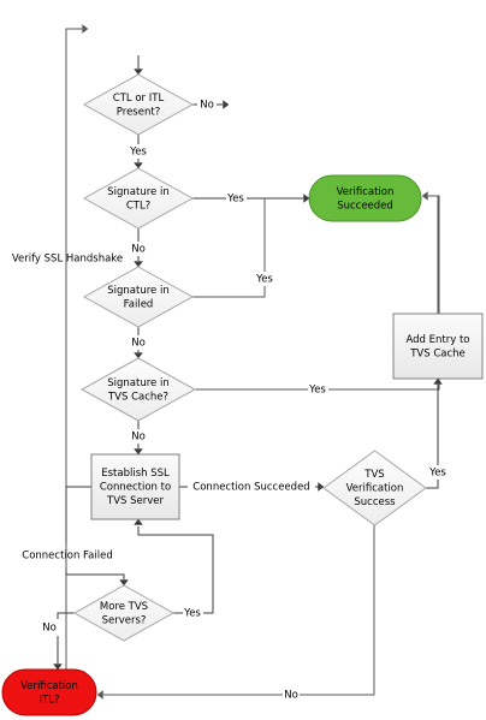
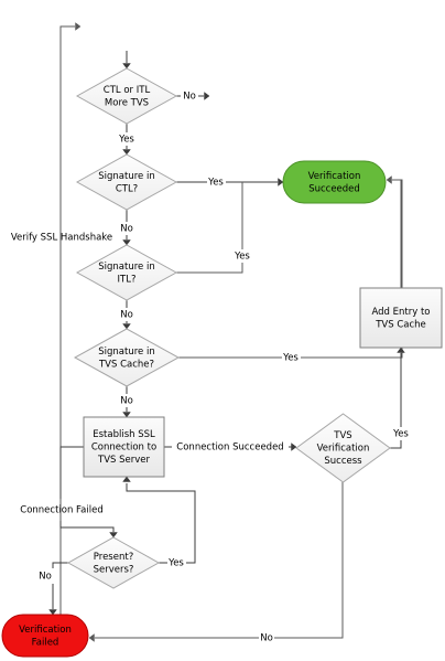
  CTL or ITL
- Present?
+ More TVS
  Signature in
  CTL?
  Verification
  Succeeded
  Signature in
- Failed
+ ITL?
  Add Entry to
  TVS Cache
  Signature in
  TVS Cache?
  Establish SSL
  Connection to
  TVS Server
  TVS
  Verification
  Success
- More TVS
+ Present?
  Servers?
  Verification
- ITL?
+ Failed
  Verify SSL Handshake
  No
  Yes
  Yes
  No
  Yes
  No
  Yes
  No
  Connection Succeeded
  Connection Failed
  Yes
  No
  Yes
  No
